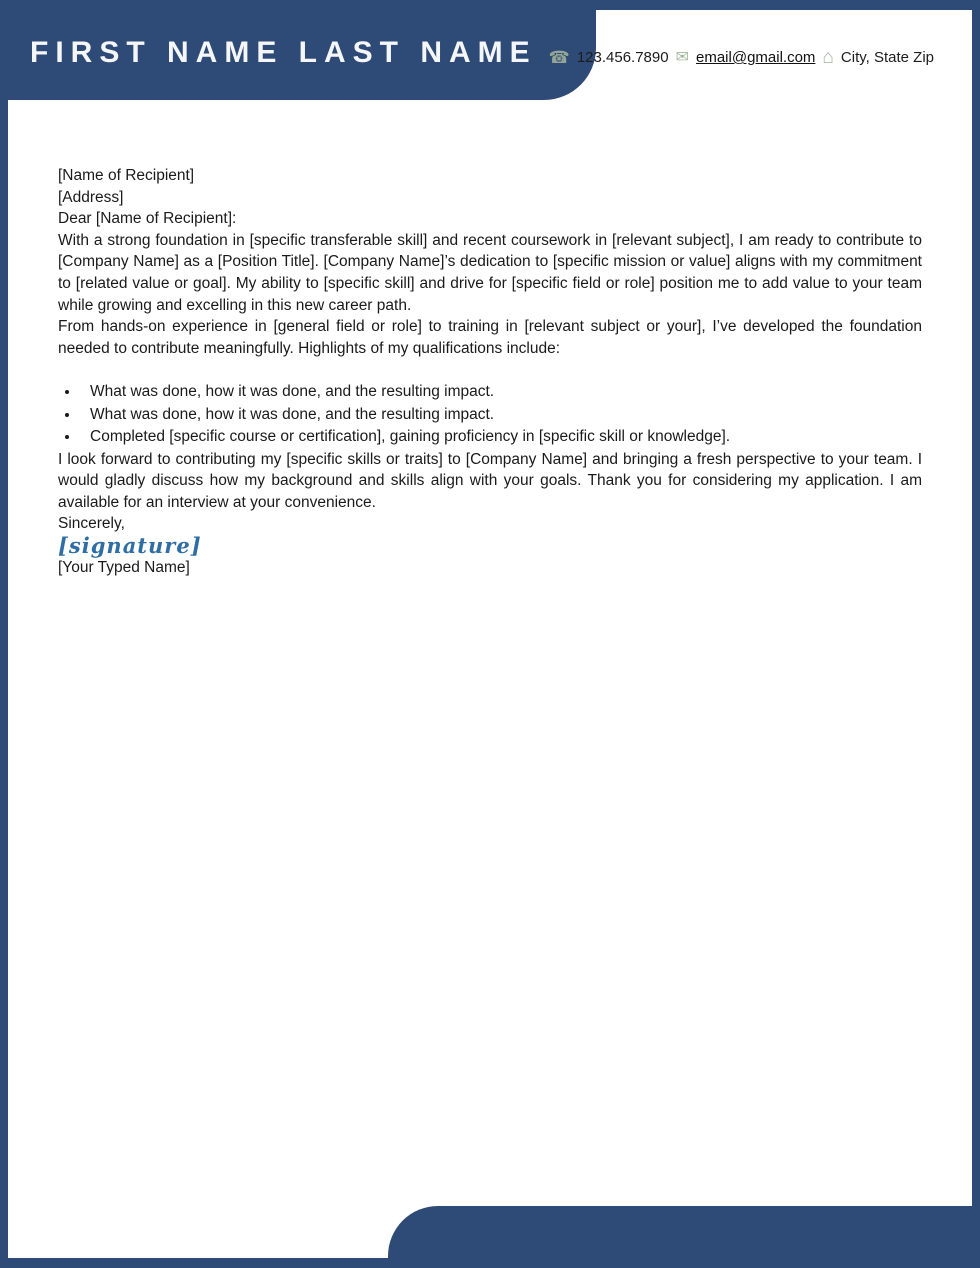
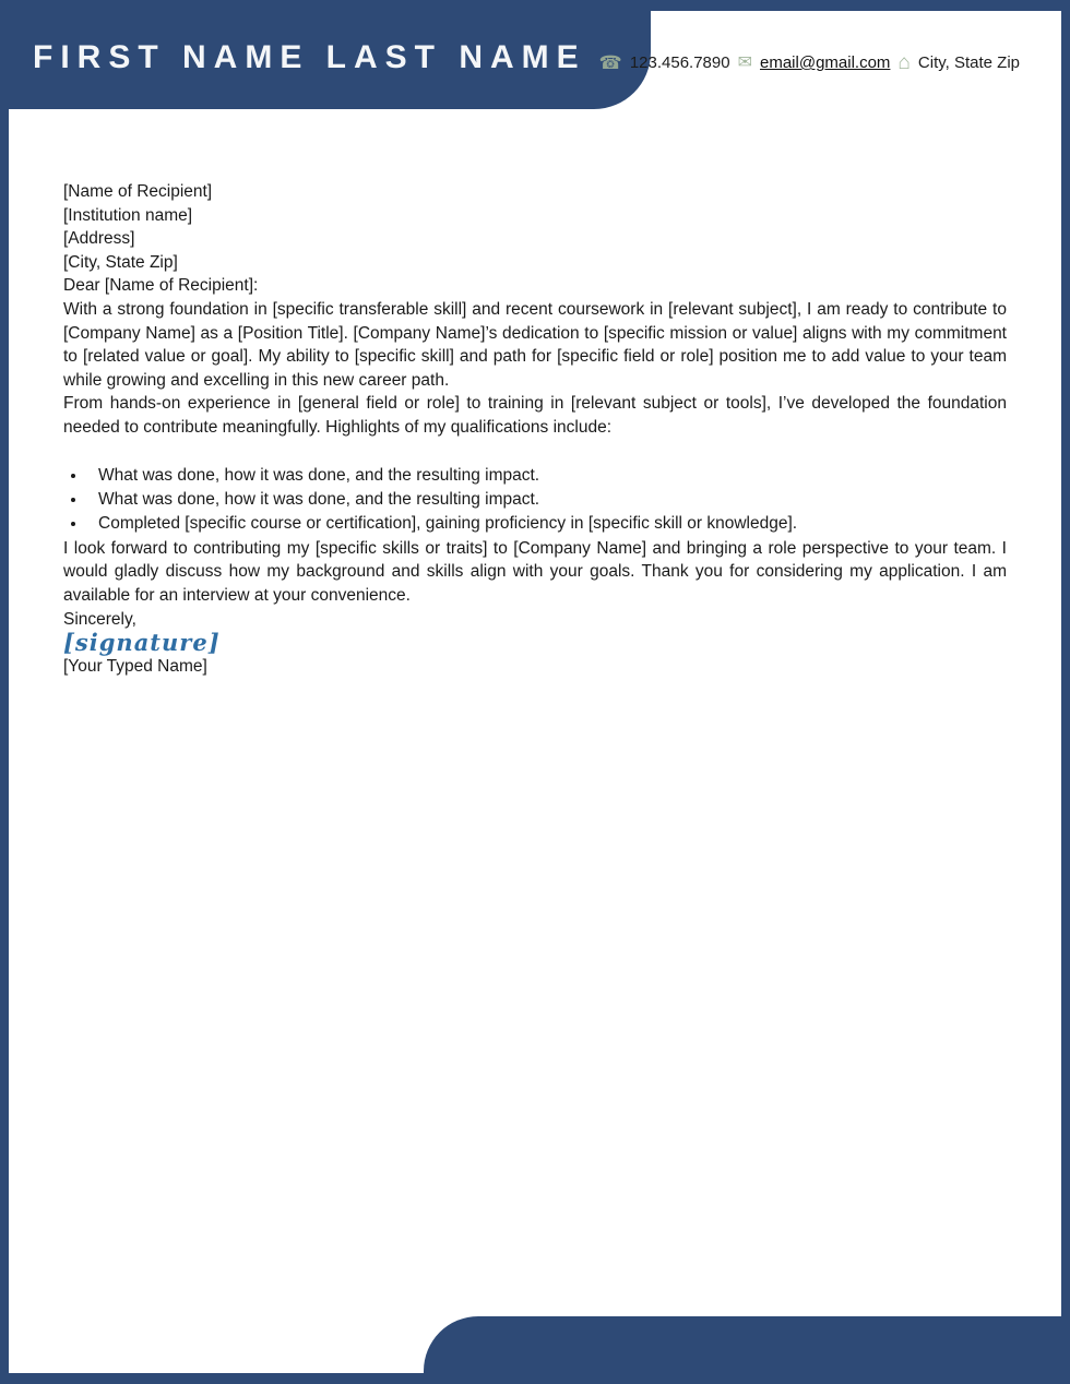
  FIRST NAME LAST NAME
  ☎
  123.456.7890
  ✉
  email@gmail.com
  ⌂
  City, State Zip
  [Name of Recipient]
+ [Institution name]
  [Address]
+ [City, State Zip]
  Dear [Name of Recipient]:
- With a strong foundation in [specific transferable skill] and recent coursework in [relevant subject], I am ready to contribute to [Company Name] as a [Position Title]. [Company Name]’s dedication to [specific mission or value] aligns with my commitment to [related value or goal]. My ability to [specific skill] and drive for [specific field or role] position me to add value to your team while growing and excelling in this new career path.
+ With a strong foundation in [specific transferable skill] and recent coursework in [relevant subject], I am ready to contribute to [Company Name] as a [Position Title]. [Company Name]’s dedication to [specific mission or value] aligns with my commitment to [related value or goal]. My ability to [specific skill] and path for [specific field or role] position me to add value to your team while growing and excelling in this new career path.
- From hands-on experience in [general field or role] to training in [relevant subject or your], I’ve developed the foundation needed to contribute meaningfully. Highlights of my qualifications include:
+ From hands-on experience in [general field or role] to training in [relevant subject or tools], I’ve developed the foundation needed to contribute meaningfully. Highlights of my qualifications include:
  What was done, how it was done, and the resulting impact.
  What was done, how it was done, and the resulting impact.
  Completed [specific course or certification], gaining proficiency in [specific skill or knowledge].
- I look forward to contributing my [specific skills or traits] to [Company Name] and bringing a fresh perspective to your team. I would gladly discuss how my background and skills align with your goals. Thank you for considering my application. I am available for an interview at your convenience.
+ I look forward to contributing my [specific skills or traits] to [Company Name] and bringing a role perspective to your team. I would gladly discuss how my background and skills align with your goals. Thank you for considering my application. I am available for an interview at your convenience.
  Sincerely,
  [signature]
  [Your Typed Name]
